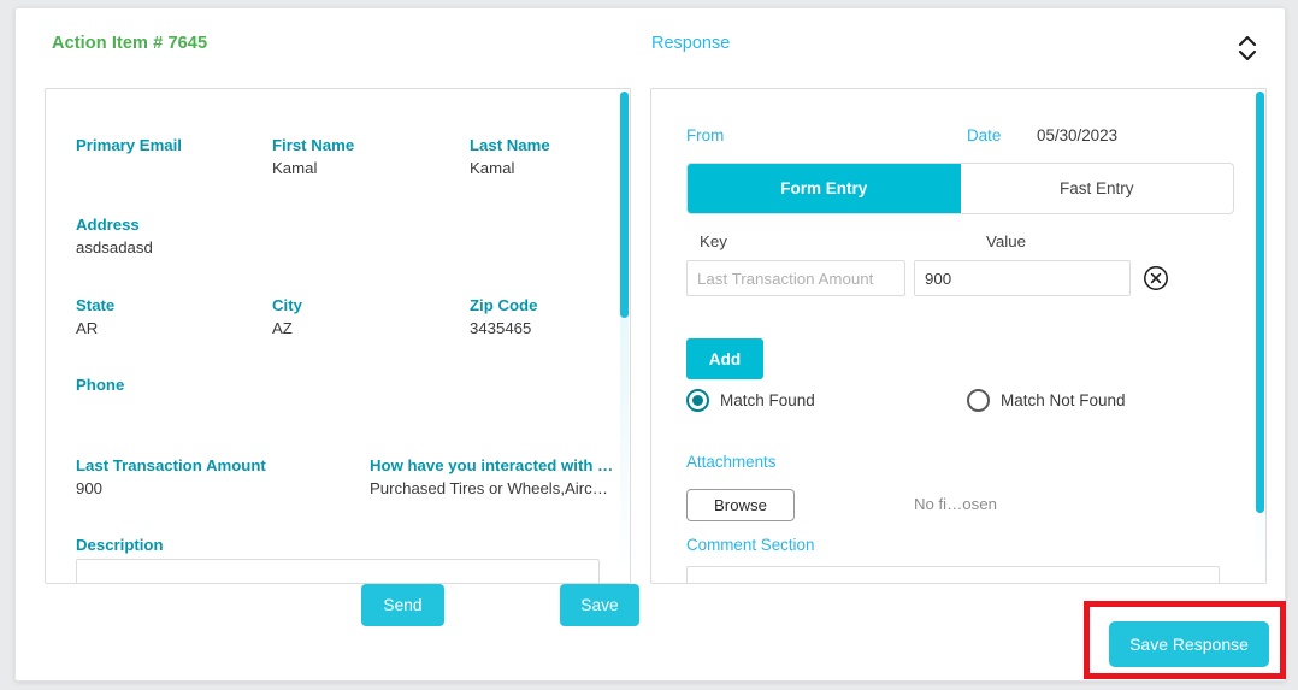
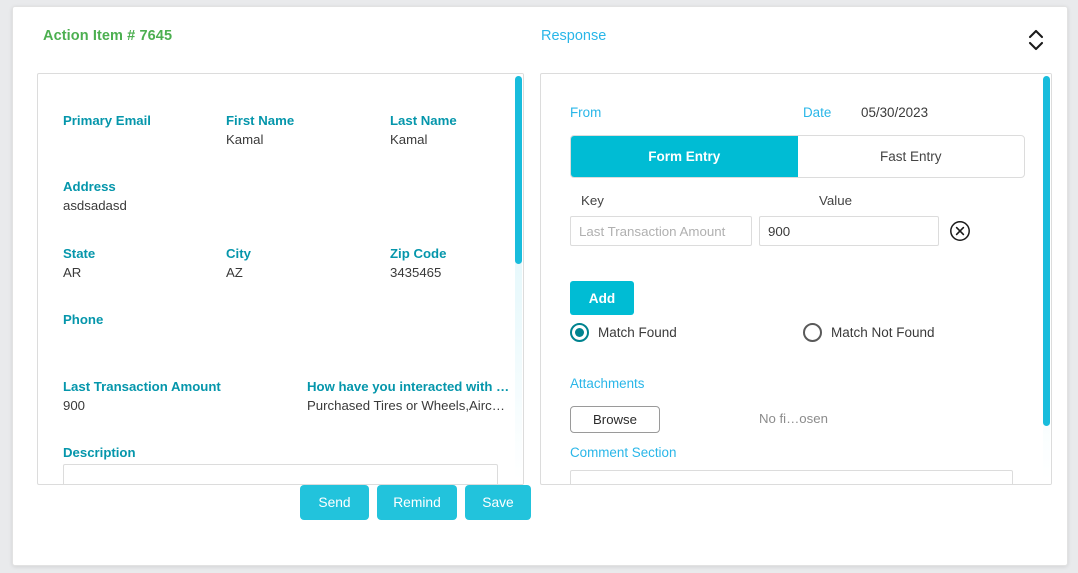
  Action Item # 7645
  Response
  Primary Email
  First Name
  Kamal
  Last Name
  Kamal
  Address
  asdsadasd
  State
  AR
  City
  AZ
  Zip Code
  3435465
  Phone
  Last Transaction Amount
  900
  How have you interacted with …
  Purchased Tires or Wheels,Airc…
  Description
  From
  Date
  05/30/2023
  Form Entry
  Fast Entry
  Key
  Value
  Last Transaction Amount
  900
  Add
  Match Found
  Match Not Found
  Attachments
  Browse
  No fi…osen
  Comment Section
  Send
+ Remind
  Save
- Save Response
